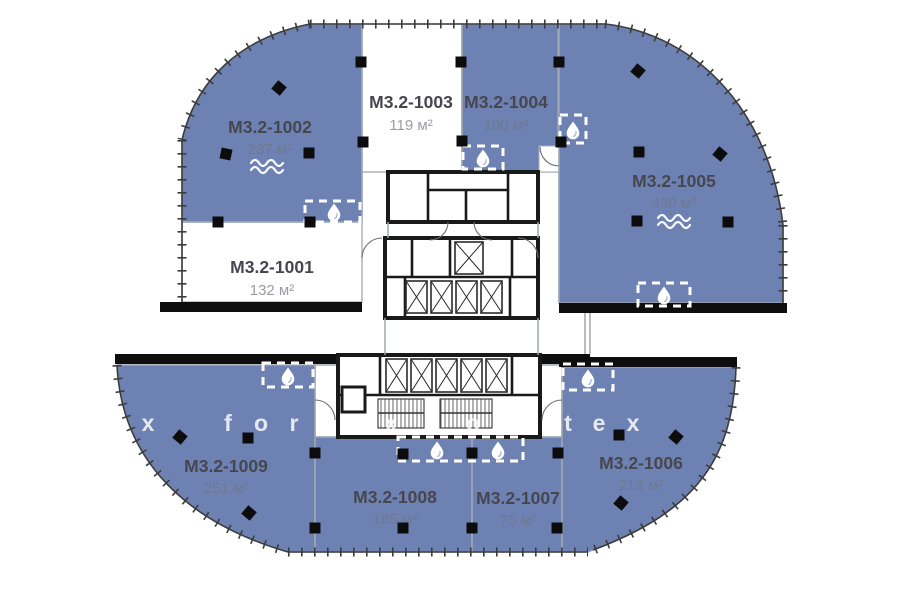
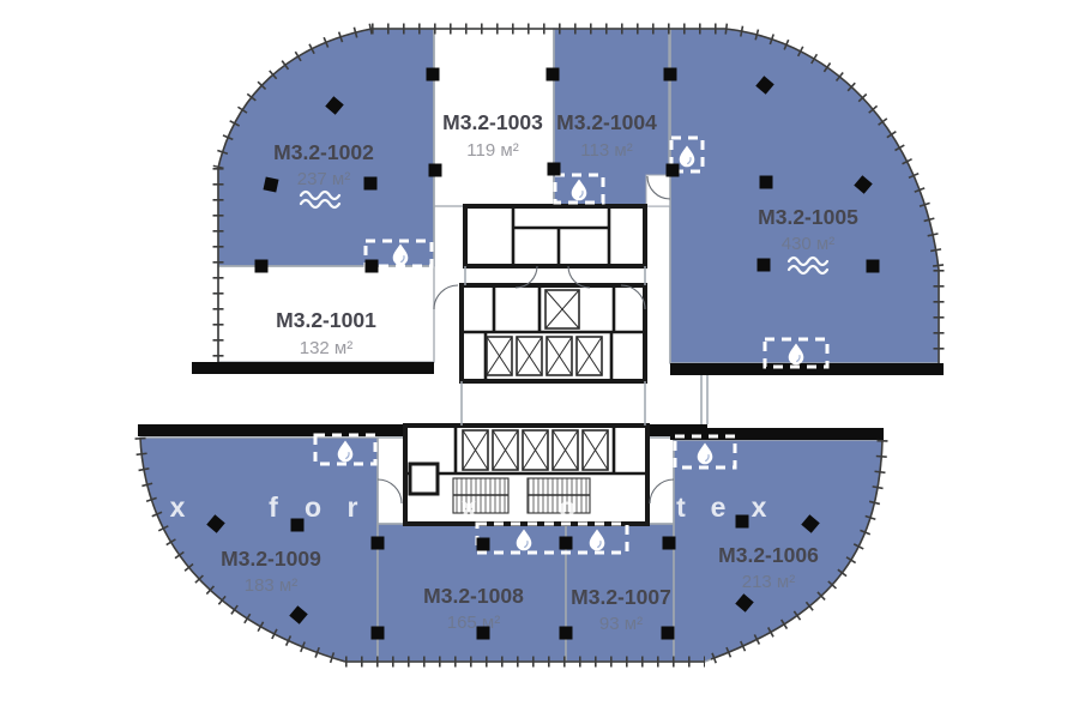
  M3.2-1001
  132 м²
  M3.2-1002
  237 м²
  M3.2-1003
  119 м²
  M3.2-1004
- 100 м²
+ 113 м²
  M3.2-1005
  430 м²
  M3.2-1006
  213 м²
  M3.2-1007
- 75 м²
+ 93 м²
  M3.2-1008
  165 м²
  M3.2-1009
- 251 м²
+ 183 м²
  x
  f
  o
  r
  t
  e
  x
  o
  r
  t
  e
  x
